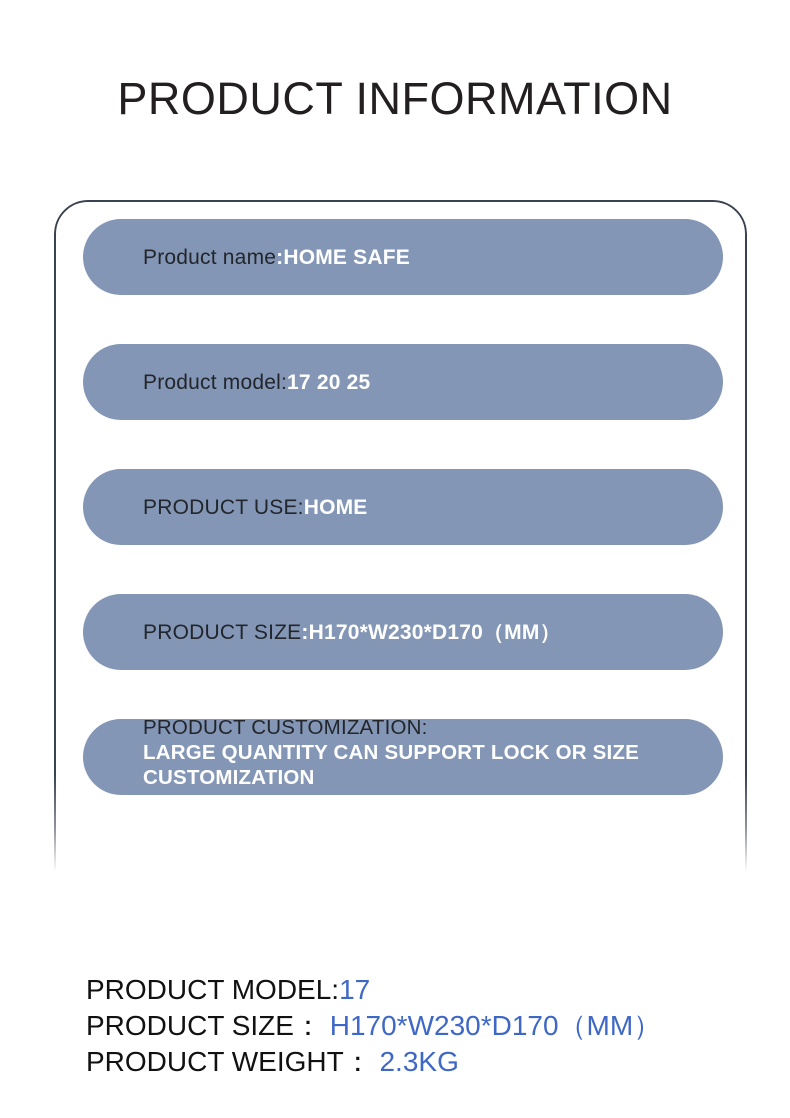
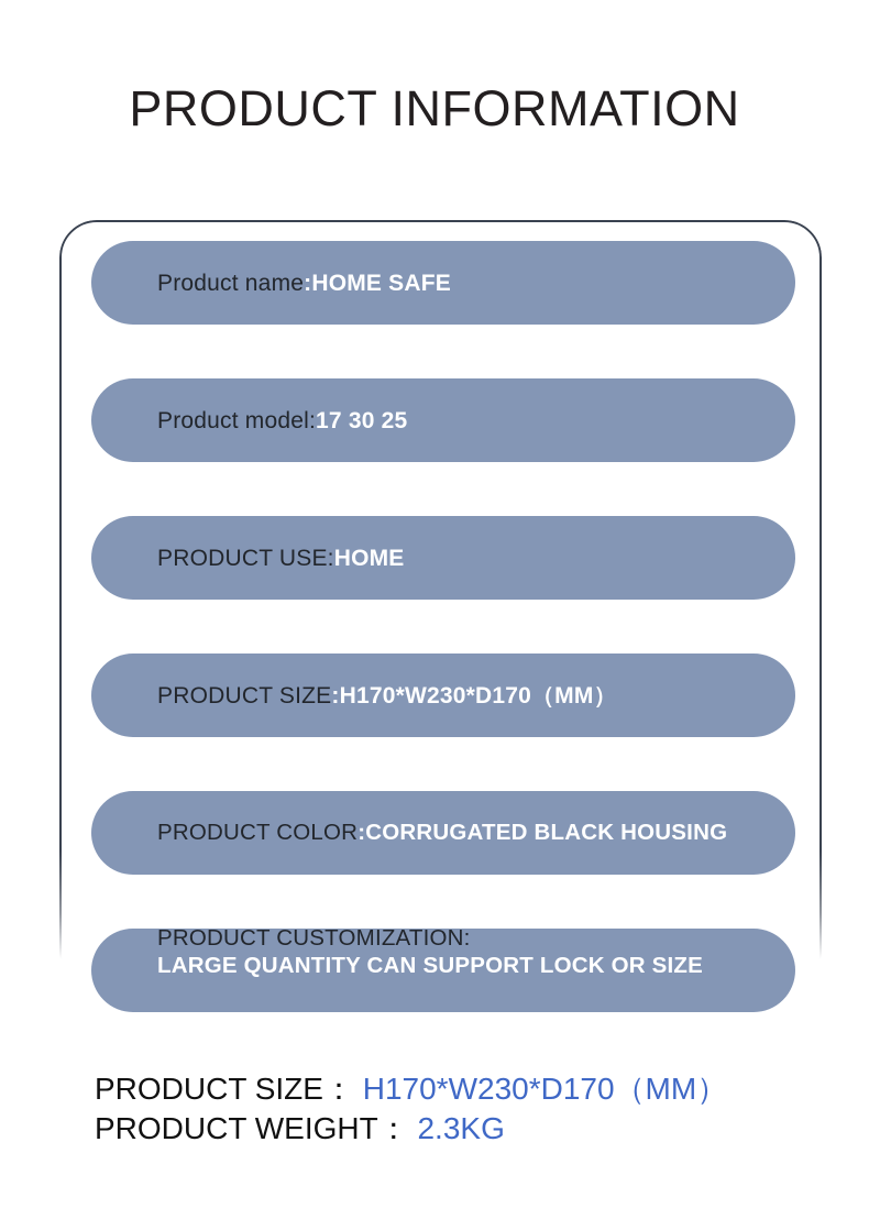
  PRODUCT INFORMATION
  Product name:HOME SAFE
- Product model:17 20 25
+ Product model:17 30 25
  PRODUCT USE:HOME
  PRODUCT SIZE:H170*W230*D170（MM）
+ PRODUCT COLOR:CORRUGATED BLACK HOUSING
  PRODUCT CUSTOMIZATION:
  LARGE QUANTITY CAN SUPPORT LOCK OR SIZE
- CUSTOMIZATION
- PRODUCT MODEL:17
  PRODUCT SIZE： H170*W230*D170（MM）
  PRODUCT WEIGHT： 2.3KG
